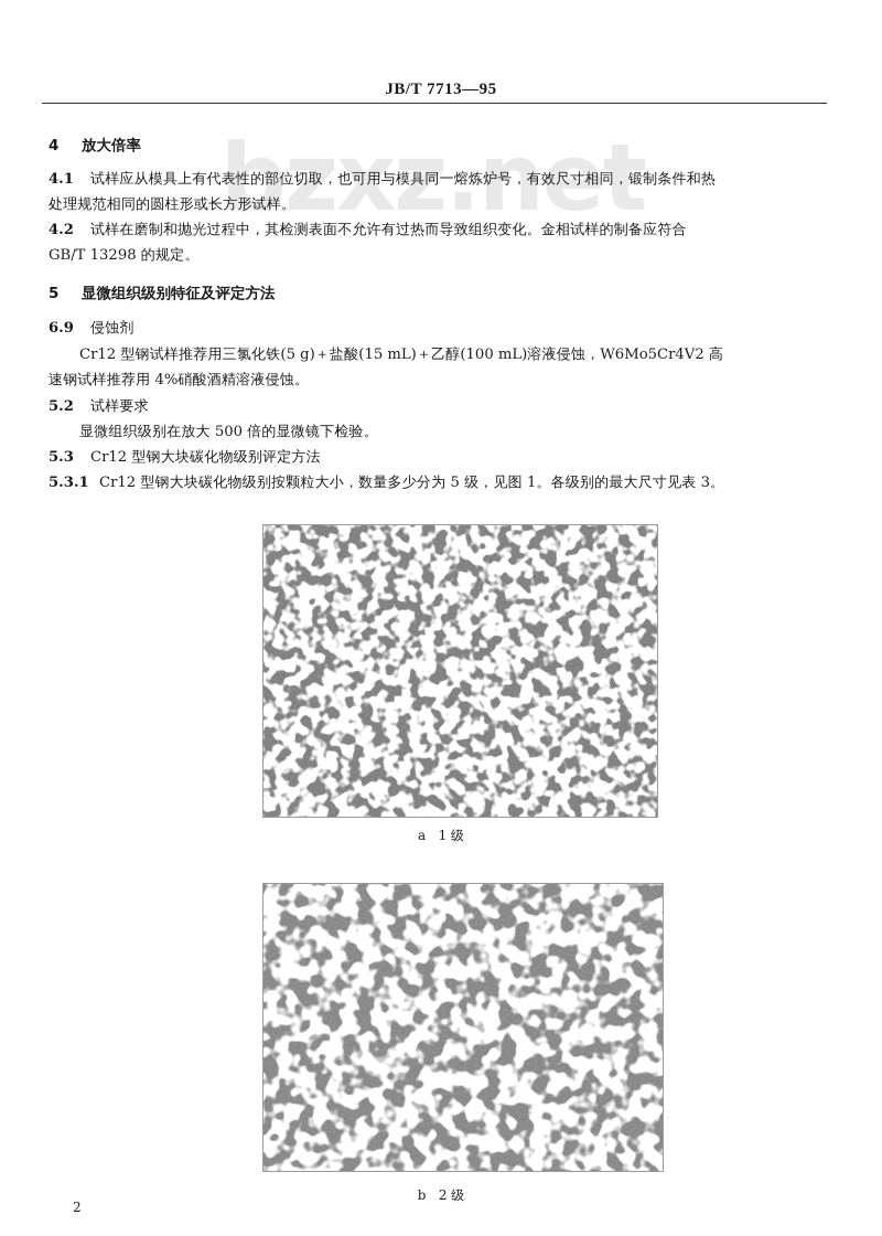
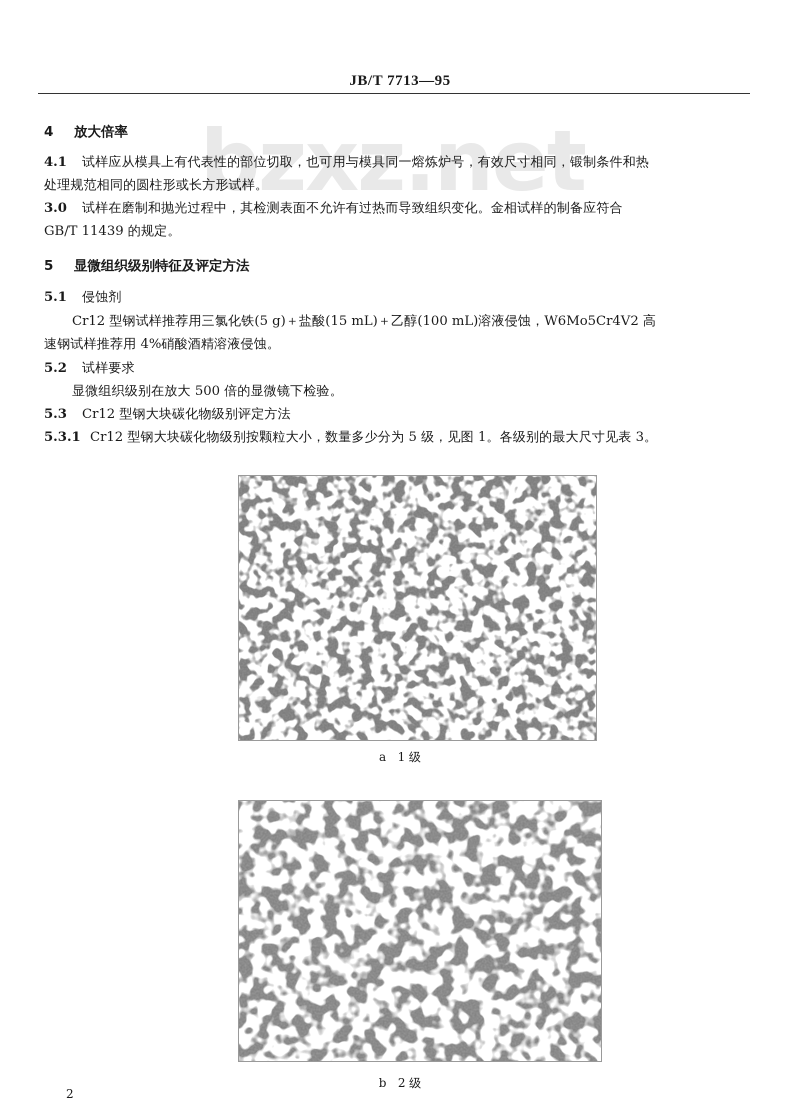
  JB/T 7713—95
  bzxz.net
  4 放大倍率
  4.1 试样应从模具上有代表性的部位切取，也可用与模具同一熔炼炉号，有效尺寸相同，锻制条件和热
  处理规范相同的圆柱形或长方形试样。
- 4.2 试样在磨制和抛光过程中，其检测表面不允许有过热而导致组织变化。金相试样的制备应符合
+ 3.0 试样在磨制和抛光过程中，其检测表面不允许有过热而导致组织变化。金相试样的制备应符合
- GB/T 13298 的规定。
+ GB/T 11439 的规定。
  5 显微组织级别特征及评定方法
- 6.9 侵蚀剂
+ 5.1 侵蚀剂
  Cr12 型钢试样推荐用三氯化铁(5 g)＋盐酸(15 mL)＋乙醇(100 mL)溶液侵蚀，W6Mo5Cr4V2 高
  速钢试样推荐用 4%硝酸酒精溶液侵蚀。
  5.2 试样要求
  显微组织级别在放大 500 倍的显微镜下检验。
  5.3 Cr12 型钢大块碳化物级别评定方法
  5.3.1 Cr12 型钢大块碳化物级别按颗粒大小，数量多少分为 5 级，见图 1。各级别的最大尺寸见表 3。
  a 1 级
  b 2 级
  2
